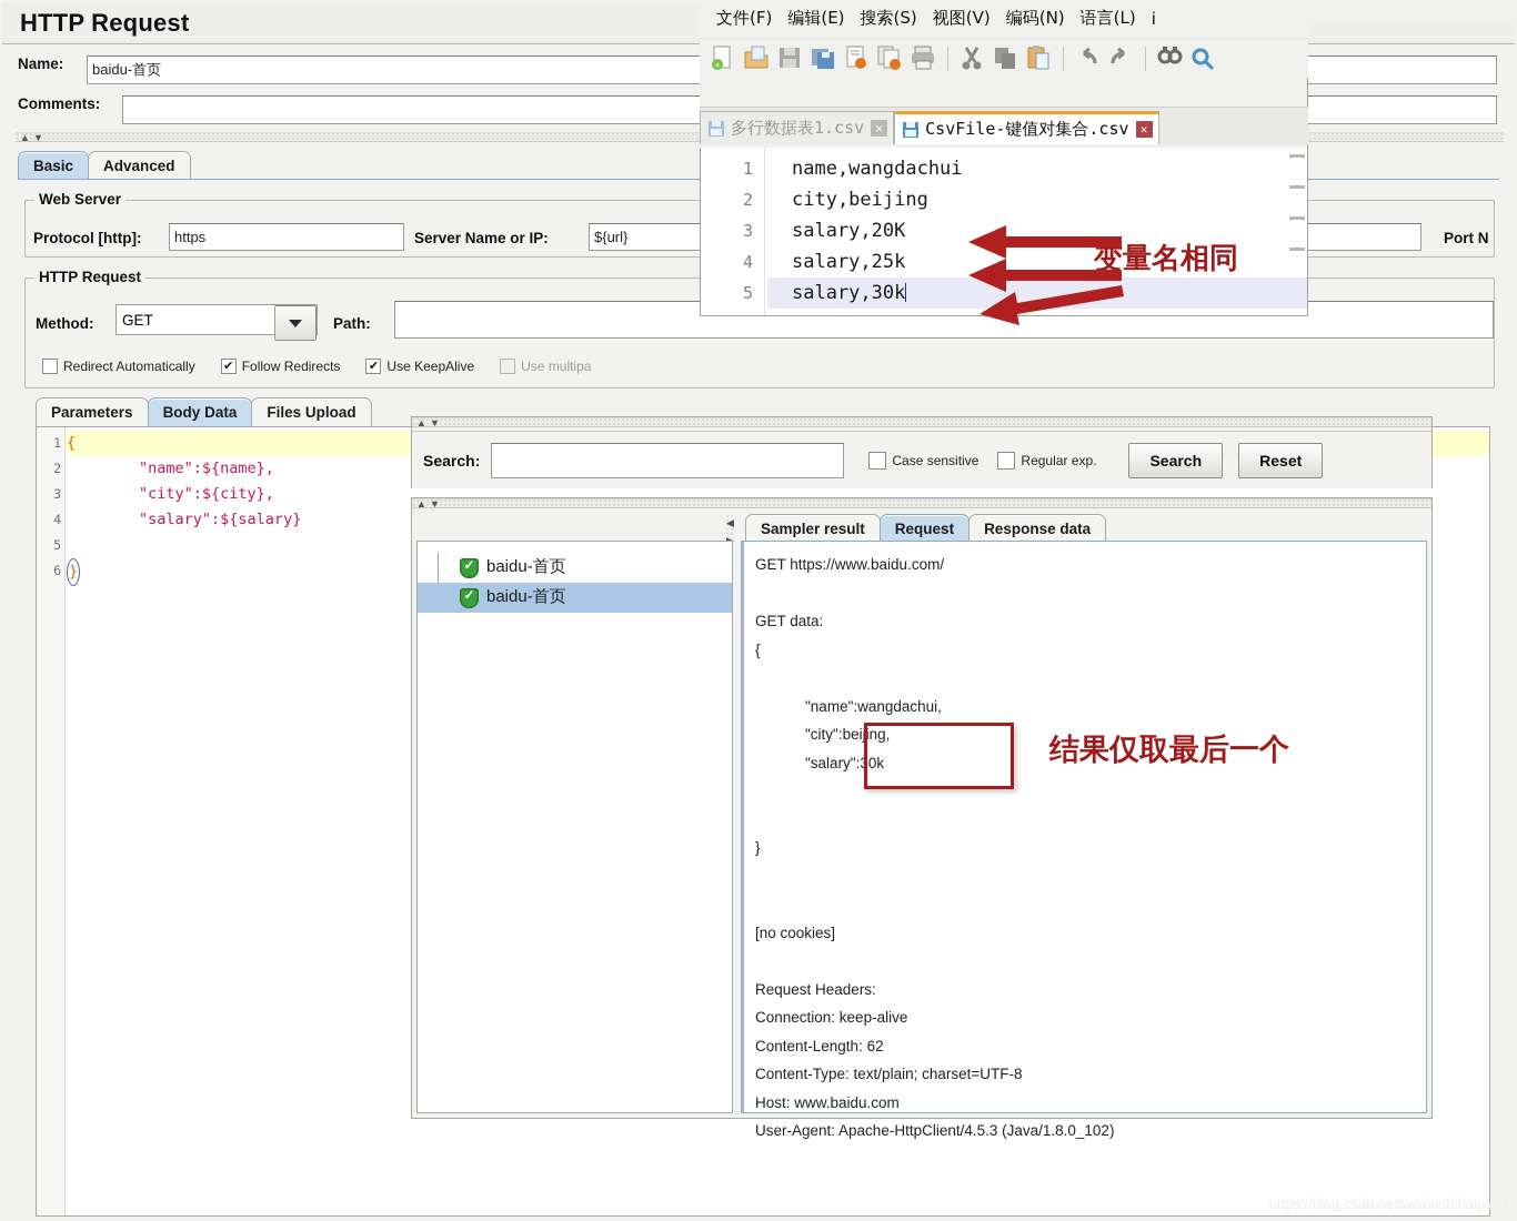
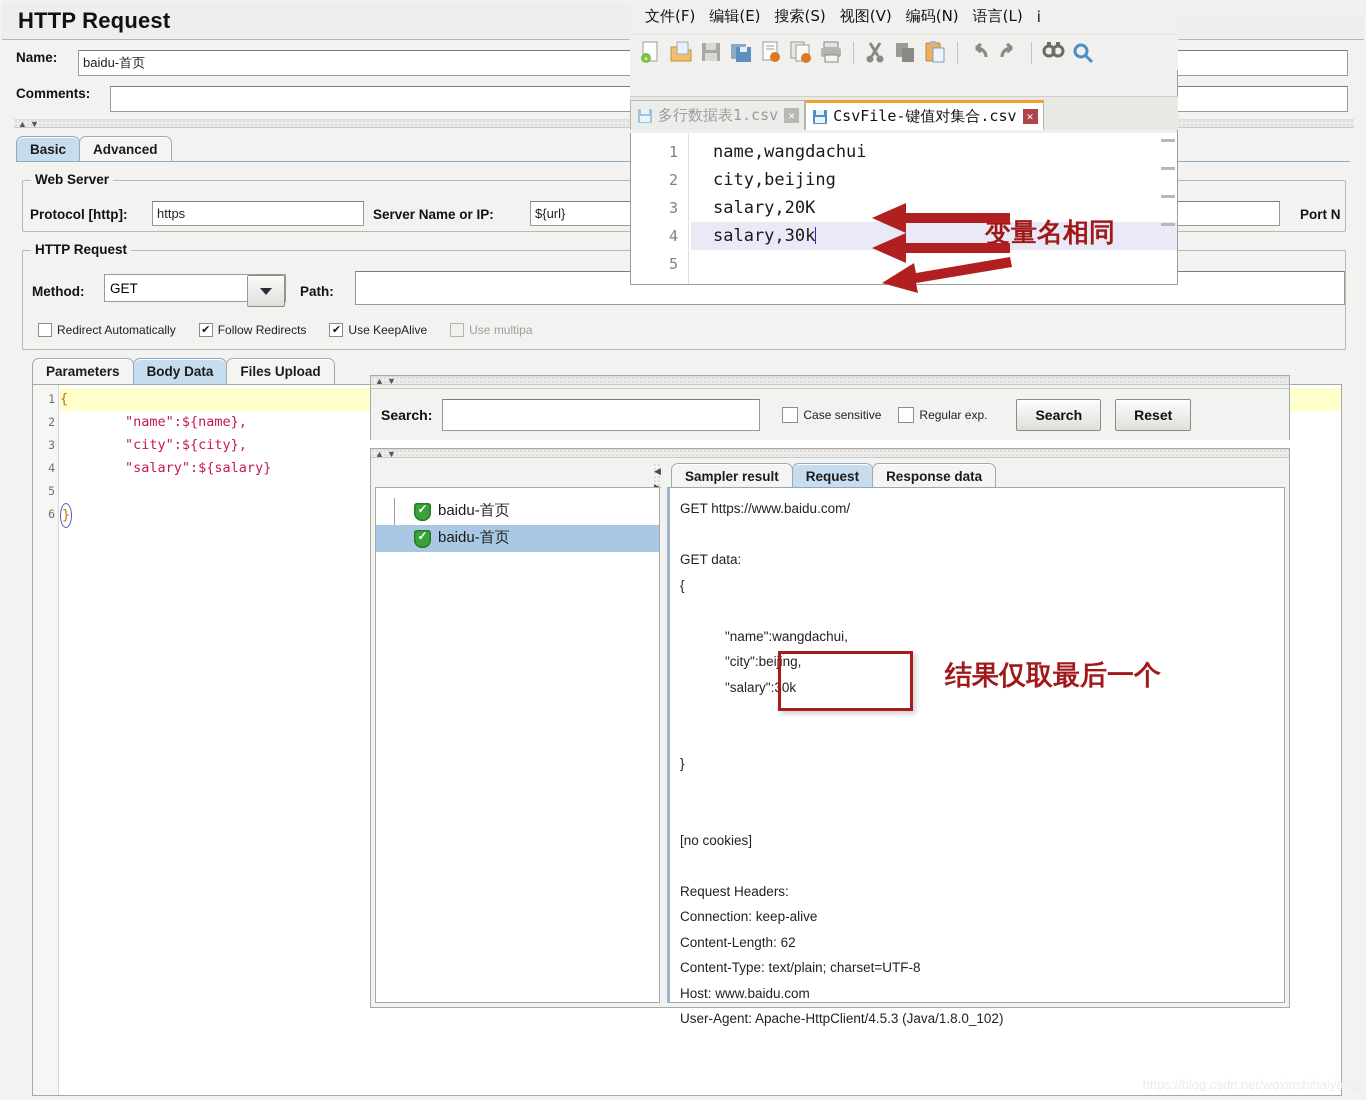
  HTTP Request
  Name:
  baidu-首页
  Comments:
  ▲
  ▼
  Basic
  Advanced
  Web Server
  Protocol [http]:
  https
  Server Name or IP:
  ${url}
  Port N
  HTTP Request
  Method:
  GET
  Path:
  Redirect Automatically
  ✔
  Follow Redirects
  ✔
  Use KeepAlive
  Use multipa
  Parameters
  Body Data
  Files Upload
  1
  2
  3
  4
  5
  6
  {
  "name":${name},
  "city":${city},
  "salary":${salary}
  }
  文件(F)
  编辑(E)
  搜索(S)
  视图(V)
  编码(N)
  语言(L)
  i
  +
  多行数据表1.csv
  ✕
  CsvFile-键值对集合.csv
  ✕
  1
  2
  3
  4
  5
  name,wangdachui
  city,beijing
  salary,20K
- salary,25k
  salary,30k
  变量名相同
  ▲
  ▼
  Search:
  Case sensitive
  Regular exp.
  Search
  Reset
  ▲
  ▼
  ◀
  baidu-首页
  baidu-首页
  Sampler result
  Request
  Response data
  GET https://www.baidu.com/
  GET data:
  {
  "name":wangdachui,
  "city":beijing,
  "salary":30k
  }
  [no cookies]
  Request Headers:
  Connection: keep-alive
  Content-Length: 62
  Content-Type: text/plain; charset=UTF-8
  Host: www.baidu.com
  User-Agent: Apache-HttpClient/4.5.3 (Java/1.8.0_102)
  结果仅取最后一个
  https://blog.csdn.net/woxinshihaiyang
